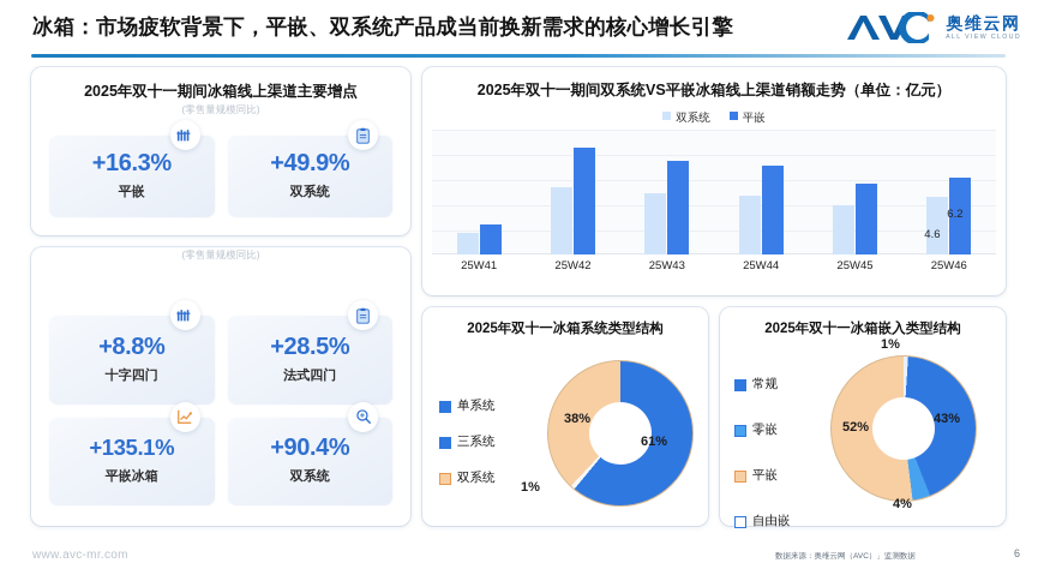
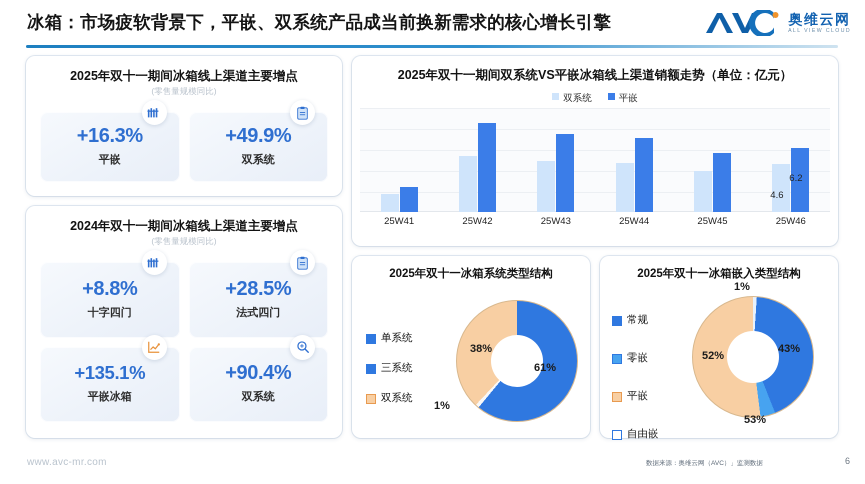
  冰箱：市场疲软背景下，平嵌、双系统产品成当前换新需求的核心增长引擎
  奥维云网
  2025年双十一期间冰箱线上渠道主要增点
  (零售量规模同比)
  +16.3%
  平嵌
  +49.9%
  双系统
+ 2024年双十一期间冰箱线上渠道主要增点
  (零售量规模同比)
  +8.8%
  十字四门
  +28.5%
  法式四门
  +135.1%
  平嵌冰箱
  +90.4%
  双系统
  2025年双十一期间双系统VS平嵌冰箱线上渠道销额走势（单位：亿元）
  双系统
  平嵌
  4.6
  6.2
  25W41
  25W42
  25W43
  25W44
  25W45
  25W46
  2025年双十一冰箱系统类型结构
  单系统
  三系统
  双系统
  61%
  1%
  38%
  2025年双十一冰箱嵌入类型结构
  常规
  零嵌
  平嵌
  自由嵌
  43%
- 4%
+ 53%
  52%
  1%
  www.avc-mr.com
  6
